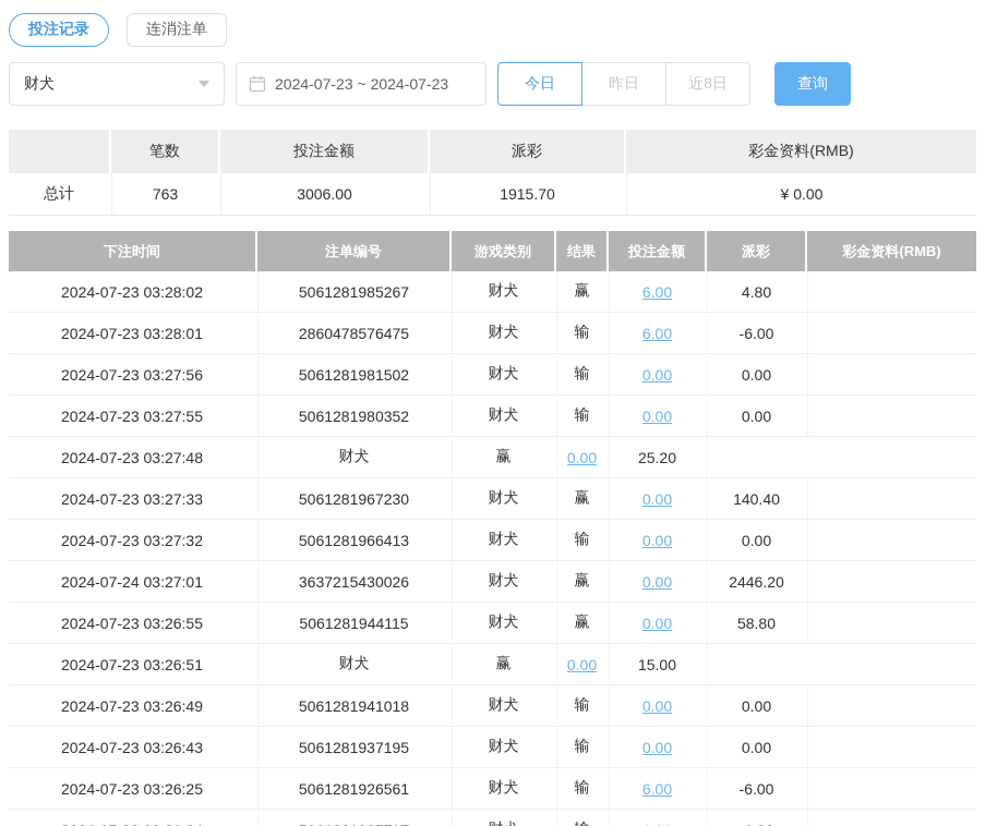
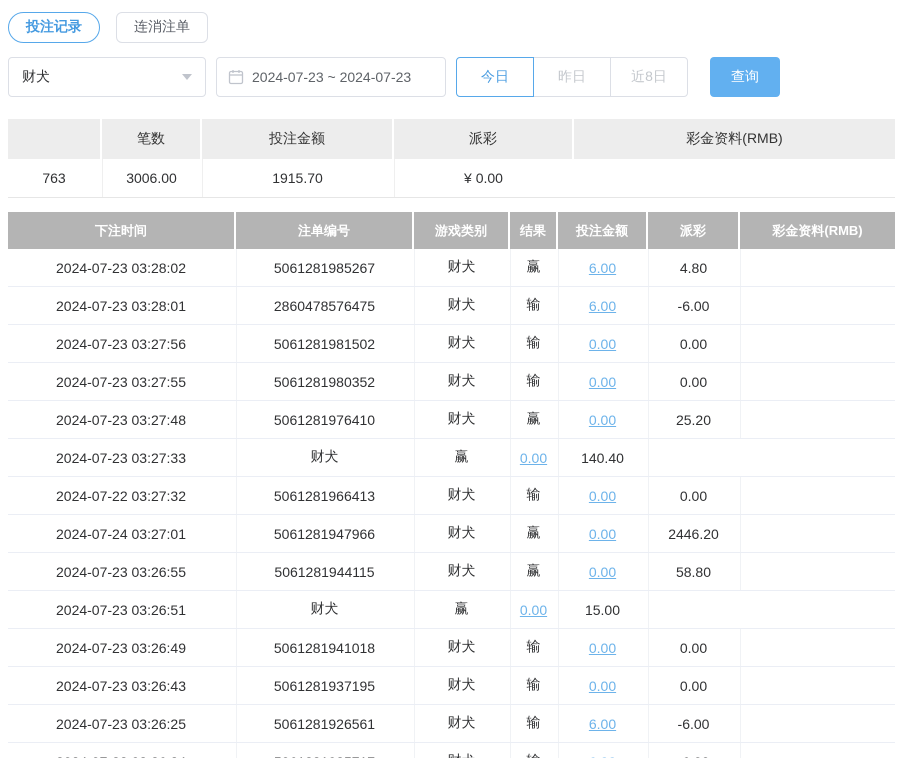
  投注记录
  连消注单
  财犬
  2024-07-23 ~ 2024-07-23
  今日
  昨日
  近8日
  查询
  笔数
  投注金额
  派彩
  彩金资料(RMB)
- 总计
  763
  3006.00
  1915.70
  ¥ 0.00
  下注时间
  注单编号
  游戏类别
  结果
  投注金额
  派彩
  彩金资料(RMB)
  2024-07-23 03:28:02
  5061281985267
  财犬
  赢
  6.00
  4.80
  2024-07-23 03:28:01
  2860478576475
  财犬
  输
  6.00
  -6.00
  2024-07-23 03:27:56
  5061281981502
  财犬
  输
  0.00
  0.00
  2024-07-23 03:27:55
  5061281980352
  财犬
  输
  0.00
  0.00
  2024-07-23 03:27:48
+ 5061281976410
  财犬
  赢
  0.00
  25.20
  2024-07-23 03:27:33
- 5061281967230
  财犬
  赢
  0.00
  140.40
- 2024-07-23 03:27:32
+ 2024-07-22 03:27:32
  5061281966413
  财犬
  输
  0.00
  0.00
  2024-07-24 03:27:01
- 3637215430026
+ 5061281947966
  财犬
  赢
  0.00
  2446.20
  2024-07-23 03:26:55
  5061281944115
  财犬
  赢
  0.00
  58.80
  2024-07-23 03:26:51
  财犬
  赢
  0.00
  15.00
  2024-07-23 03:26:49
  5061281941018
  财犬
  输
  0.00
  0.00
  2024-07-23 03:26:43
  5061281937195
  财犬
  输
  0.00
  0.00
  2024-07-23 03:26:25
  5061281926561
  财犬
  输
  6.00
  -6.00
